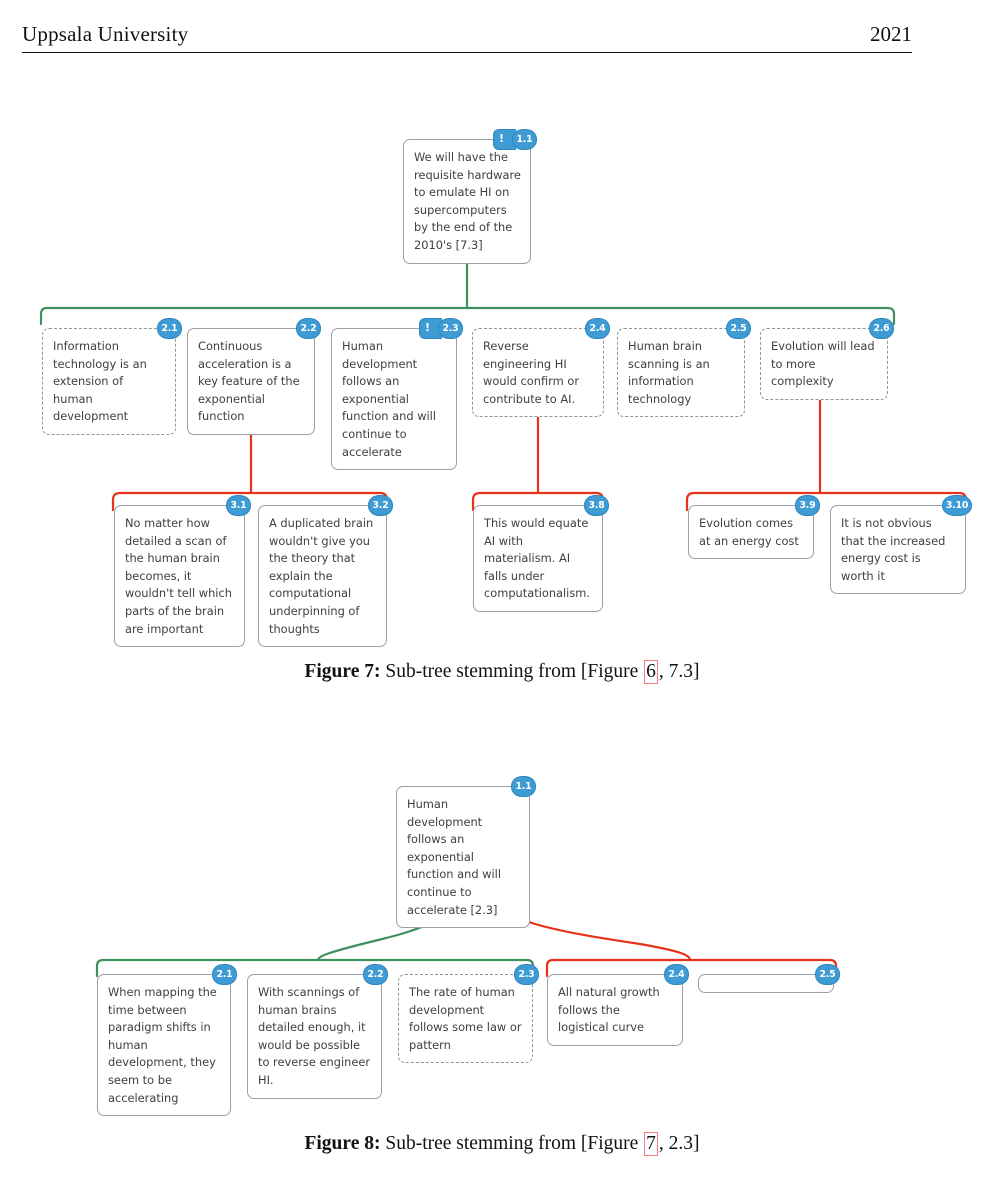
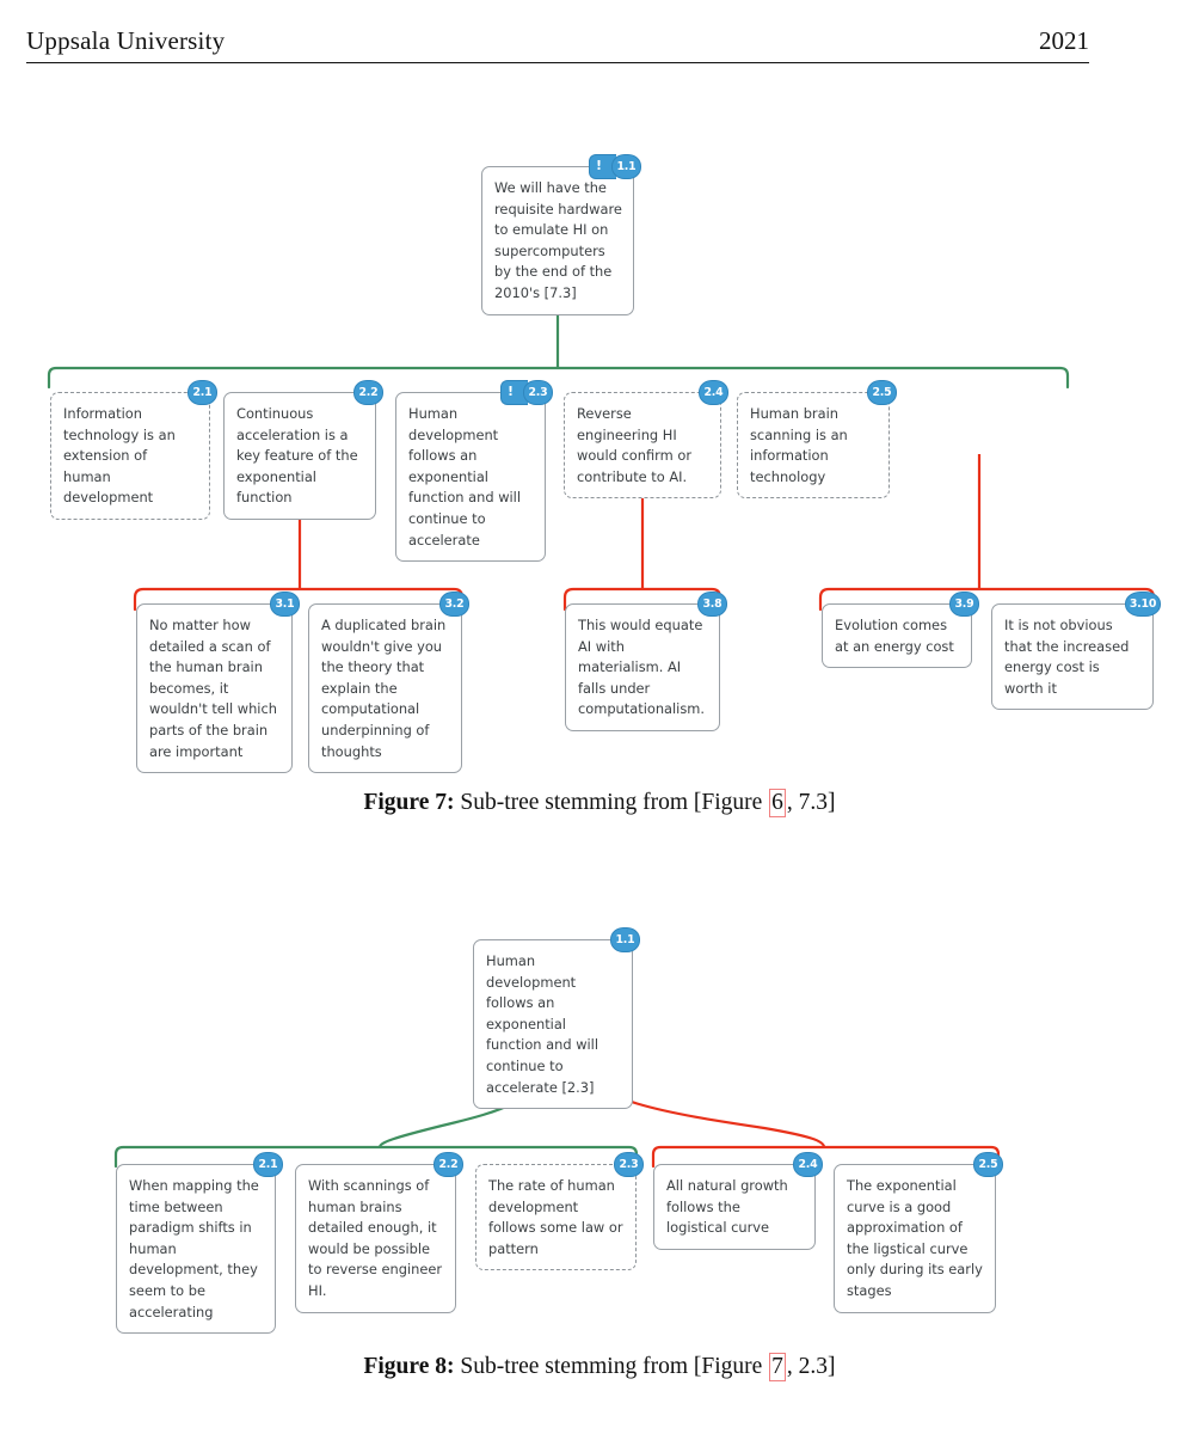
  Uppsala University
  2021
  1.1
  We will have the requisite hardware to emulate HI on supercomputers by the end of the 2010's [7.3]
  2.1
  Information technology is an extension of human development
  2.2
  Continuous acceleration is a key feature of the exponential function
  2.3
  Human development follows an exponential function and will continue to accelerate
  2.4
  Reverse engineering HI would confirm or contribute to AI.
  2.5
  Human brain scanning is an information technology
- 2.6
- Evolution will lead to more complexity
  3.1
  No matter how detailed a scan of the human brain becomes, it wouldn't tell which parts of the brain are important
  3.2
  A duplicated brain wouldn't give you the theory that explain the computational underpinning of thoughts
  3.8
  This would equate AI with materialism. AI falls under computationalism.
  3.9
  Evolution comes at an energy cost
  3.10
  It is not obvious that the increased energy cost is worth it
  Figure 7: Sub-tree stemming from [Figure 6 , 7.3]
  1.1
  Human development follows an exponential function and will continue to accelerate [2.3]
  2.1
  When mapping the time between paradigm shifts in human development, they seem to be accelerating
  2.2
  With scannings of human brains detailed enough, it would be possible to reverse engineer HI.
  2.3
  The rate of human development follows some law or pattern
  2.4
  All natural growth follows the logistical curve
  2.5
+ The exponential curve is a good approximation of the ligstical curve only during its early stages
  Figure 8: Sub-tree stemming from [Figure 7 , 2.3]
